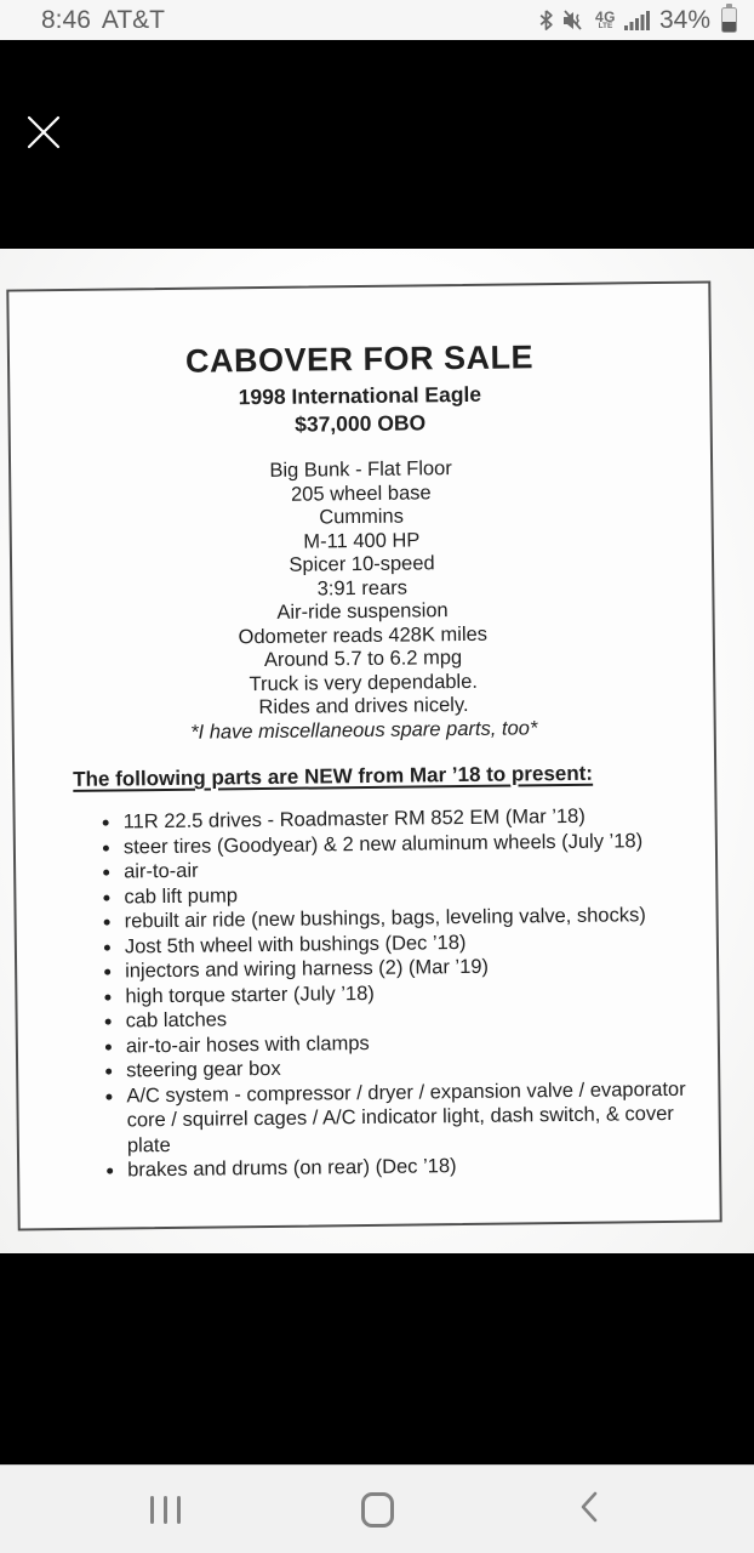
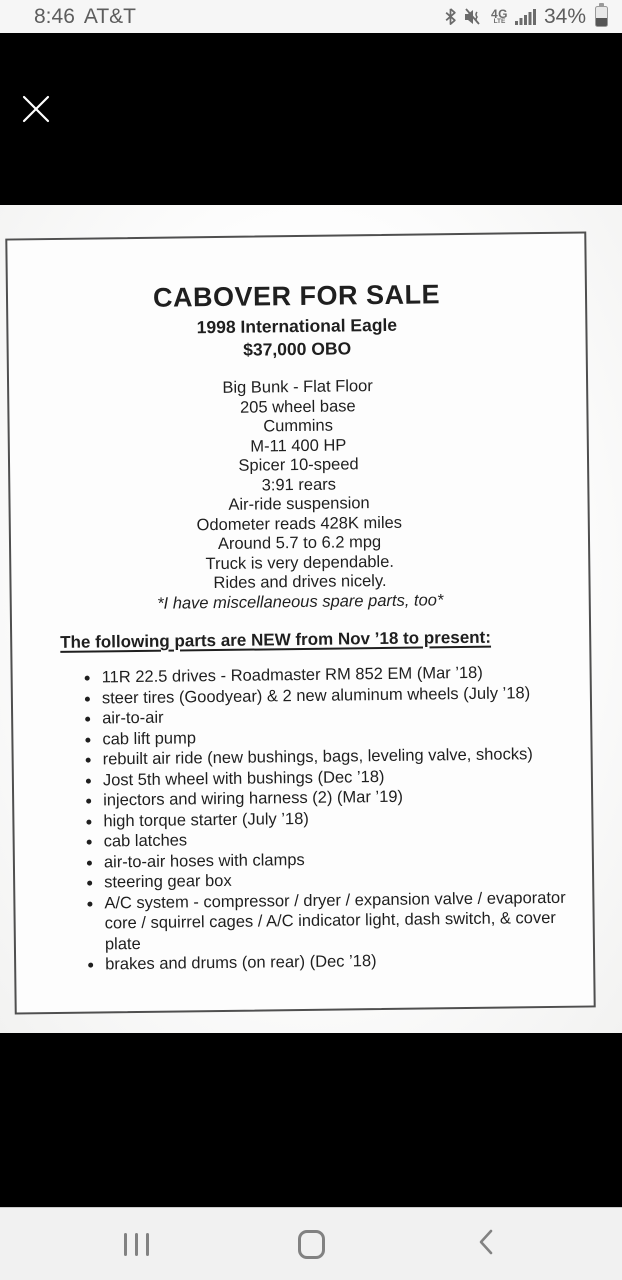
  8:46
  AT&T
  4G
  34%
  CABOVER FOR SALE
  1998 International Eagle
  $37,000 OBO
  Big Bunk - Flat Floor
  205 wheel base
  Cummins
  M-11 400 HP
  Spicer 10-speed
  3:91 rears
  Air-ride suspension
  Odometer reads 428K miles
  Around 5.7 to 6.2 mpg
  Truck is very dependable.
  Rides and drives nicely.
  *I have miscellaneous spare parts, too*
- The following parts are NEW from Mar ’18 to present:
+ The following parts are NEW from Nov ’18 to present:
  11R 22.5 drives - Roadmaster RM 852 EM (Mar ’18)
  steer tires (Goodyear) & 2 new aluminum wheels (July ’18)
  air-to-air
  cab lift pump
  rebuilt air ride (new bushings, bags, leveling valve, shocks)
  Jost 5th wheel with bushings (Dec ’18)
  injectors and wiring harness (2) (Mar ’19)
  high torque starter (July ’18)
  cab latches
  air-to-air hoses with clamps
  steering gear box
  A/C system - compressor / dryer / expansion valve / evaporator core / squirrel cages / A/C indicator light, dash switch, & cover plate
  brakes and drums (on rear) (Dec ’18)
